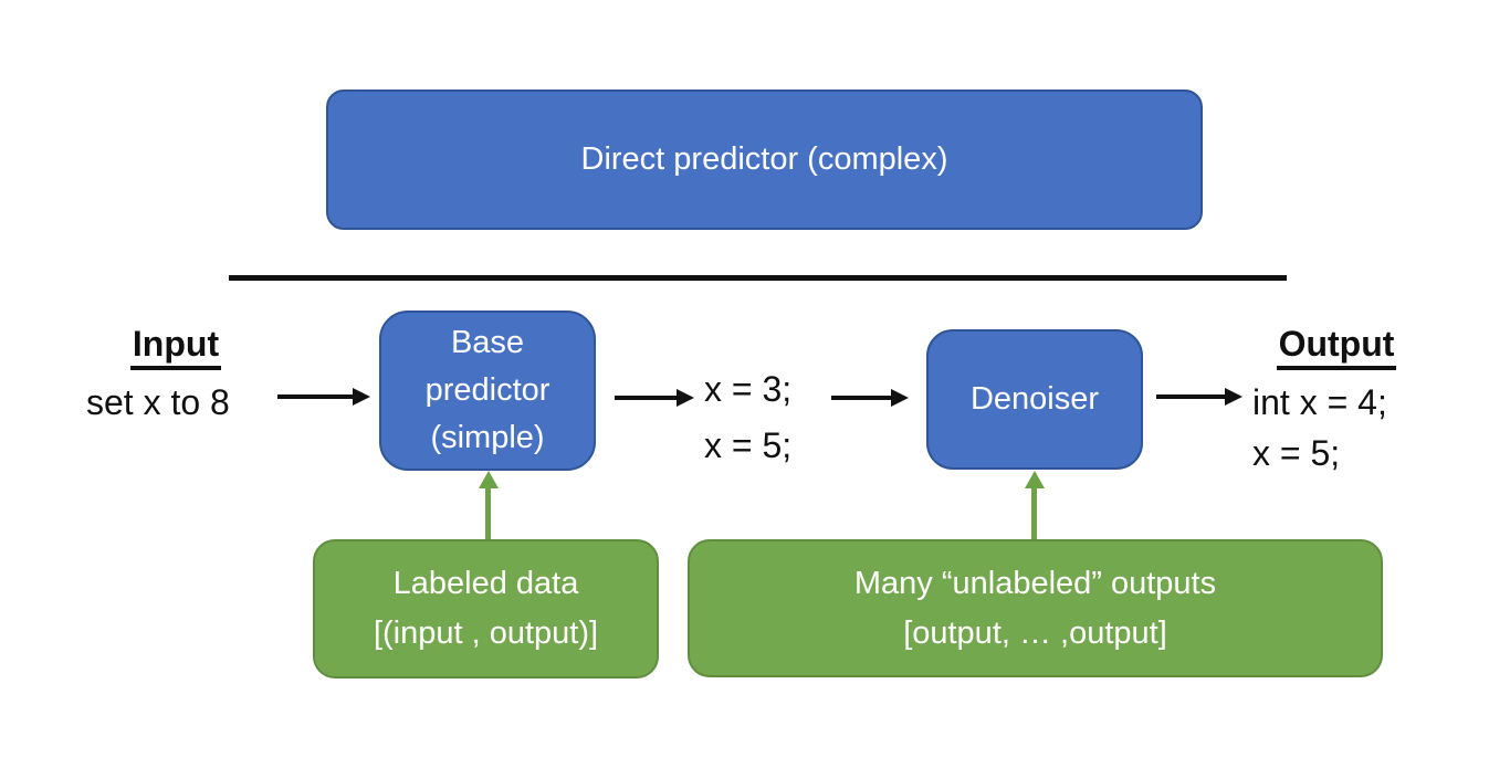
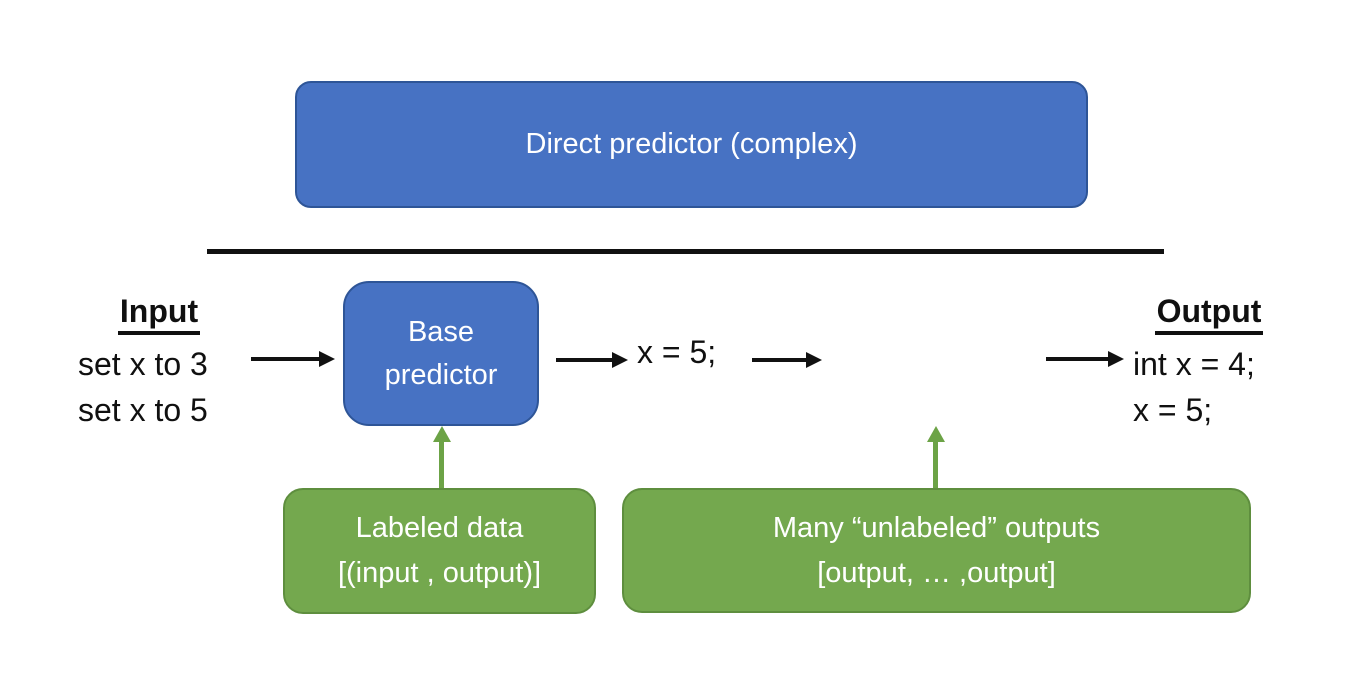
  Direct predictor (complex)
  Input
+ set x to 3
- set x to 8
+ set x to 5
  Base
  predictor
- (simple)
- x = 3;
  x = 5;
- Denoiser
  Output
  int x = 4;
  x = 5;
  Labeled data
  [(input , output)]
  Many “unlabeled” outputs
  [output, … ,output]
